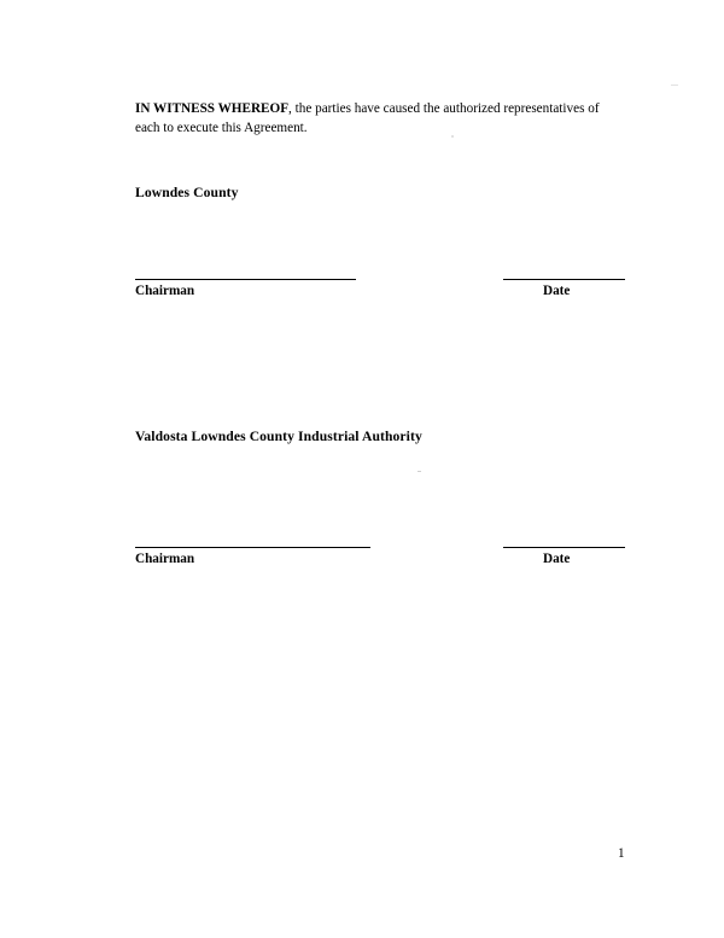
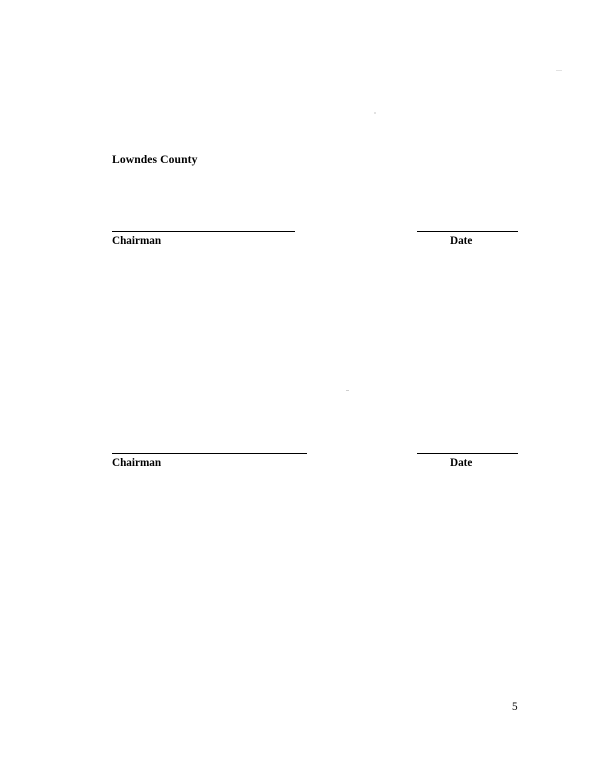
- IN WITNESS WHEREOF, the parties have caused the authorized representatives of each to execute this Agreement.
  Lowndes County
  Chairman
  Date
- Valdosta Lowndes County Industrial Authority
  Chairman
  Date
- 1
+ 5
